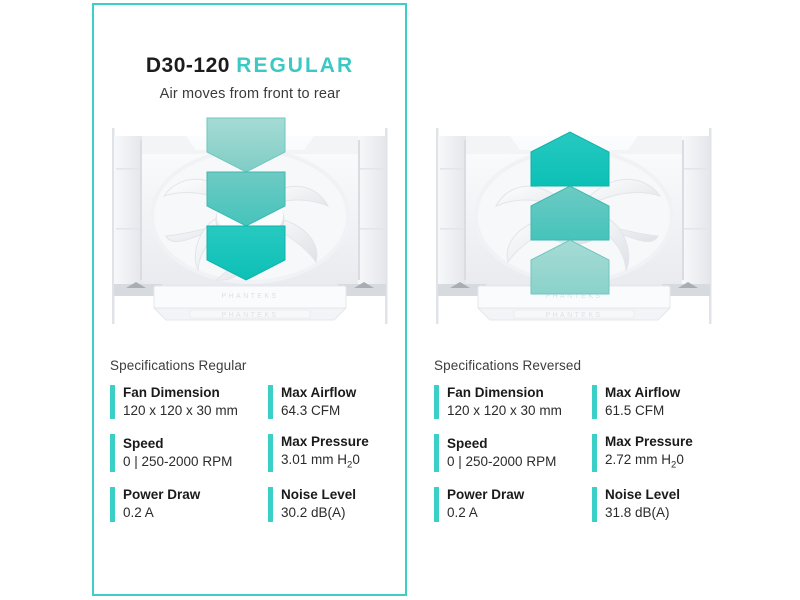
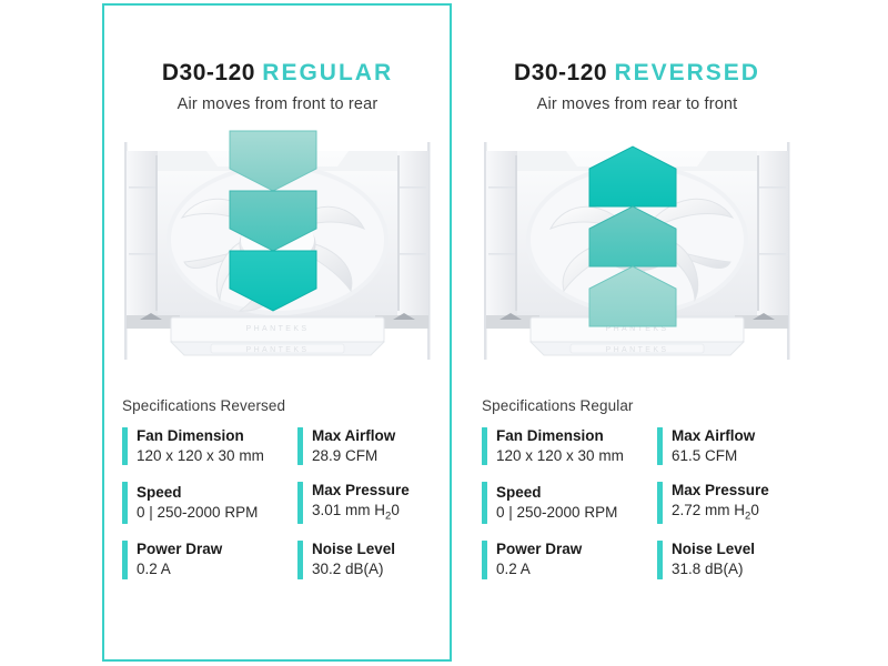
  D30-120 REGULAR
  Air moves from front to rear
- Specifications Regular
+ Specifications Reversed
  Fan Dimension
  120 x 120 x 30 mm
  Max Airflow
- 64.3 CFM
+ 28.9 CFM
  Speed
  0 | 250-2000 RPM
  Max Pressure
  3.01 mm H20
  Power Draw
  0.2 A
  Noise Level
  30.2 dB(A)
+ D30-120 REVERSED
+ Air moves from rear to front
- Specifications Reversed
+ Specifications Regular
  Fan Dimension
  120 x 120 x 30 mm
  Max Airflow
  61.5 CFM
  Speed
  0 | 250-2000 RPM
  Max Pressure
  2.72 mm H20
  Power Draw
  0.2 A
  Noise Level
  31.8 dB(A)
